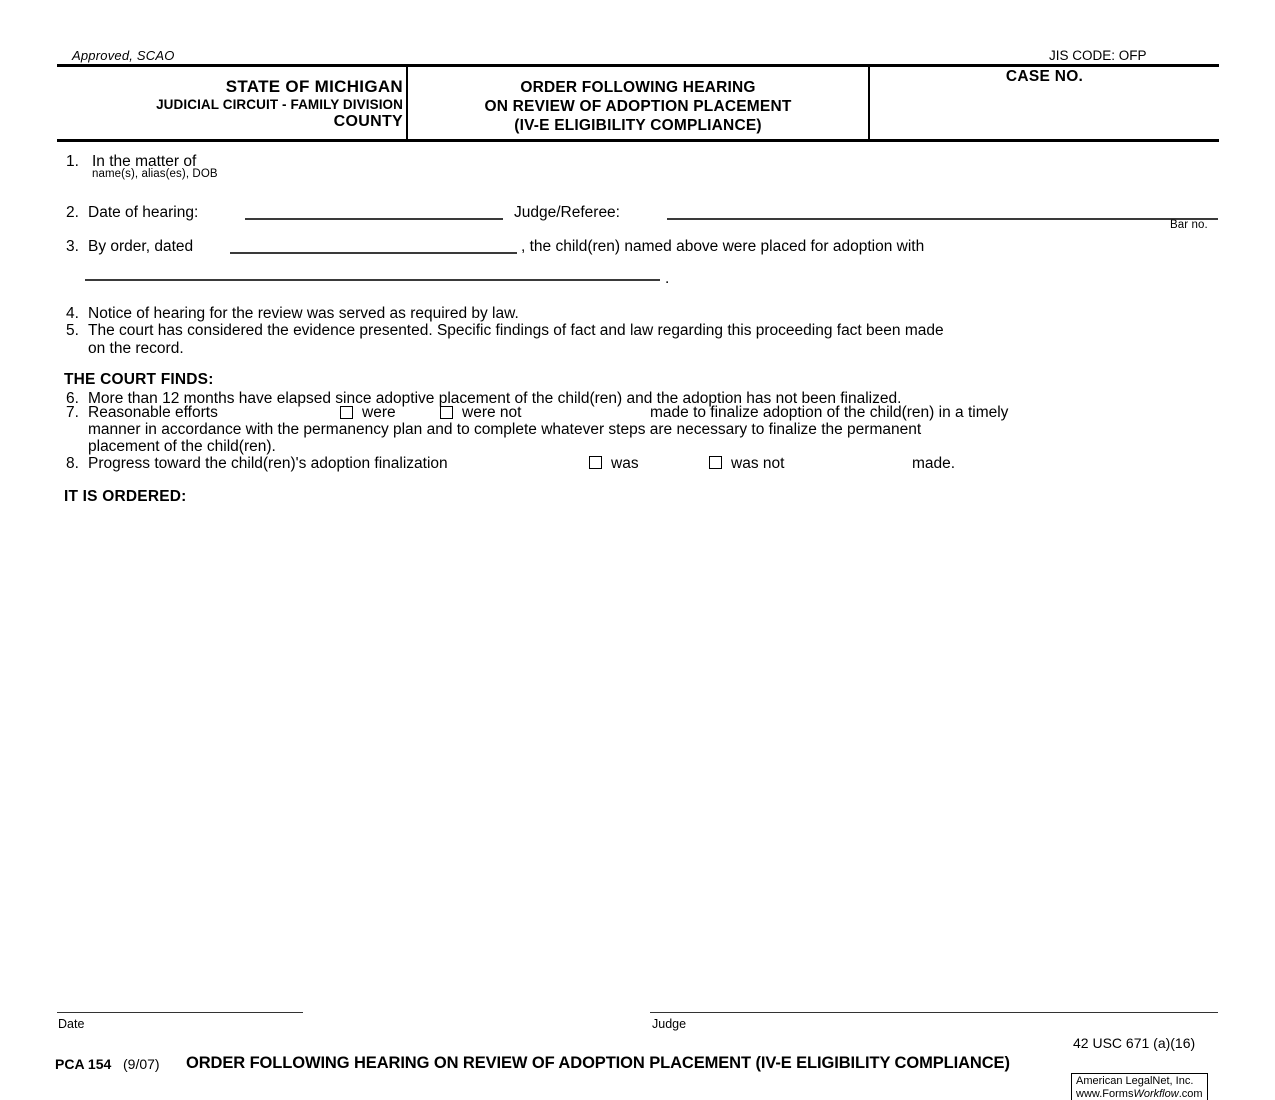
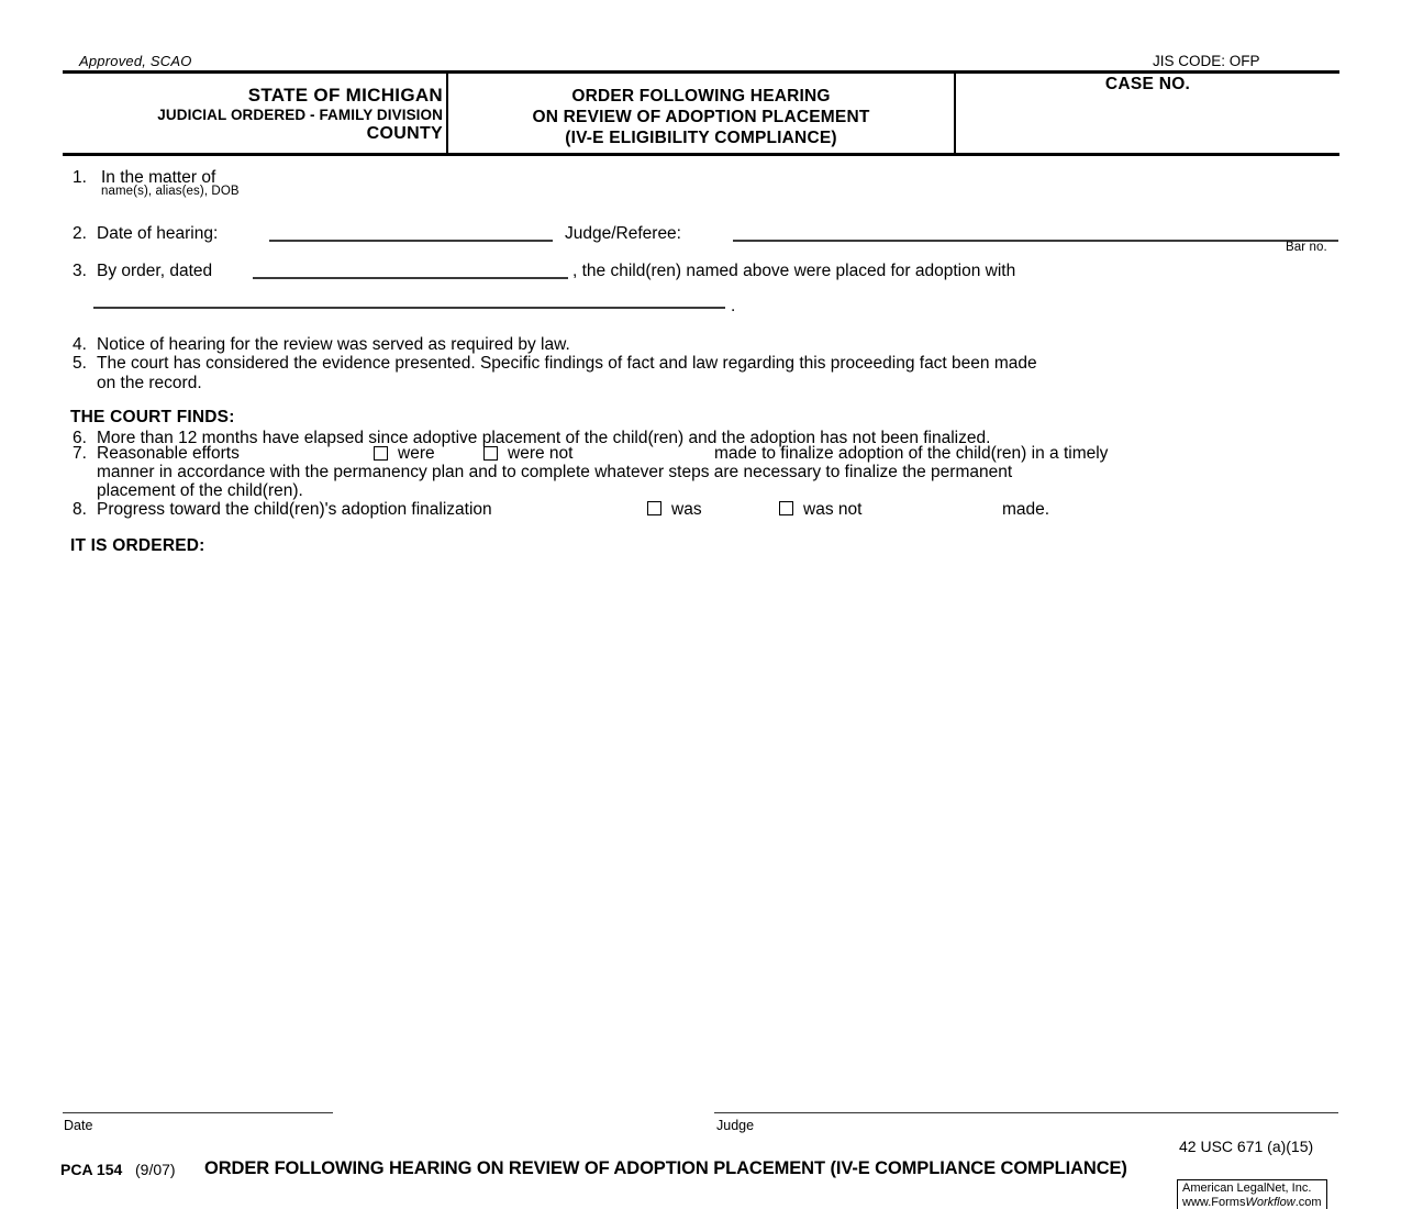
  Approved, SCAO
  JIS CODE: OFP
  STATE OF MICHIGAN
- JUDICIAL CIRCUIT - FAMILY DIVISION
+ JUDICIAL ORDERED - FAMILY DIVISION
  COUNTY
  ORDER FOLLOWING HEARING
  ON REVIEW OF ADOPTION PLACEMENT
  (IV-E ELIGIBILITY COMPLIANCE)
  CASE NO.
  1.
  In the matter of
  name(s), alias(es), DOB
  2.
  Date of hearing:
  Judge/Referee:
  Bar no.
  3.
  By order, dated
  , the child(ren) named above were placed for adoption with
  .
  4.
  Notice of hearing for the review was served as required by law.
  5.
  The court has considered the evidence presented. Specific findings of fact and law regarding this proceeding fact been made
  on the record.
  THE COURT FINDS:
  6.
  More than 12 months have elapsed since adoptive placement of the child(ren) and the adoption has not been finalized.
  7.
  Reasonable efforts
  were
  were not
  made to finalize adoption of the child(ren) in a timely
  manner in accordance with the permanency plan and to complete whatever steps are necessary to finalize the permanent
  placement of the child(ren).
  8.
  Progress toward the child(ren)'s adoption finalization
  was
  was not
  made.
  IT IS ORDERED:
  Date
  Judge
- 42 USC 671 (a)(16)
+ 42 USC 671 (a)(15)
  PCA 154
  (9/07)
- ORDER FOLLOWING HEARING ON REVIEW OF ADOPTION PLACEMENT (IV-E ELIGIBILITY COMPLIANCE)
+ ORDER FOLLOWING HEARING ON REVIEW OF ADOPTION PLACEMENT (IV-E COMPLIANCE COMPLIANCE)
  American LegalNet, Inc.
  www.FormsWorkflow.com
